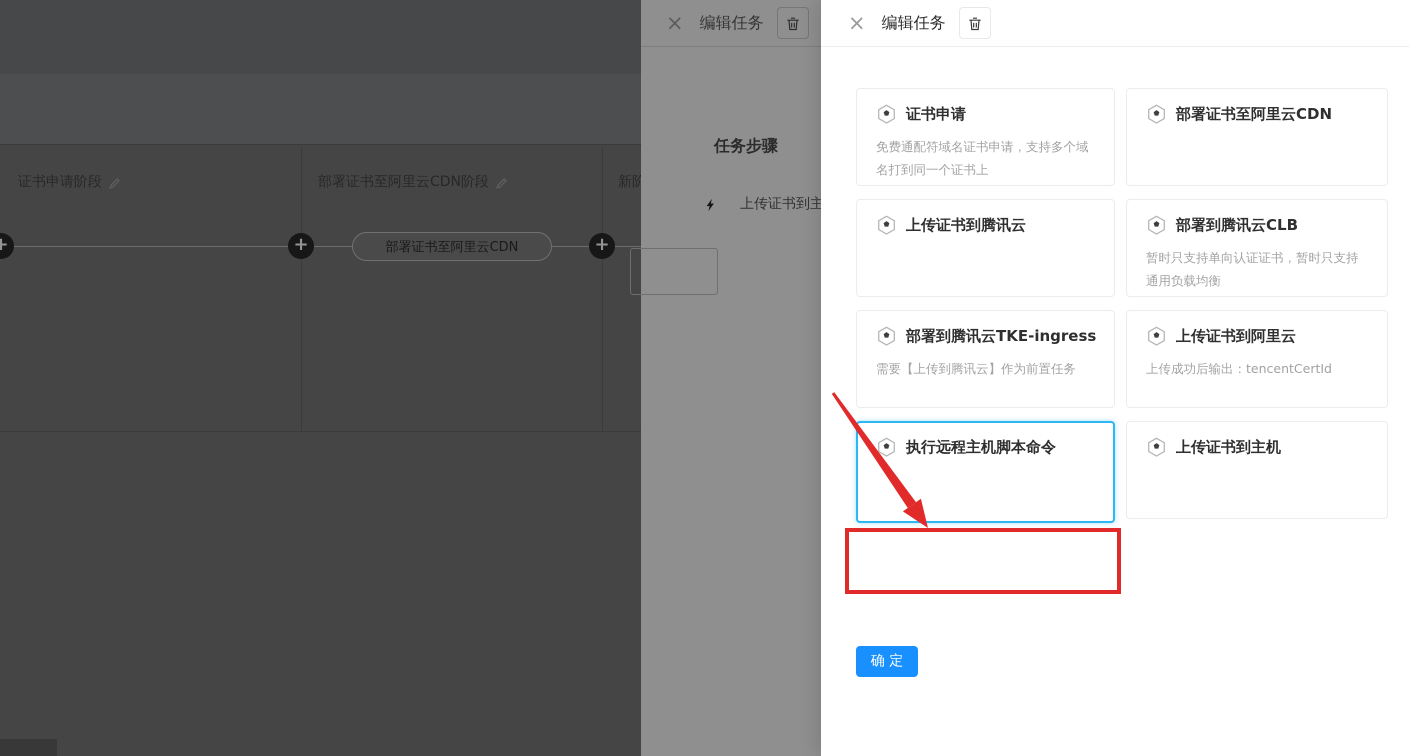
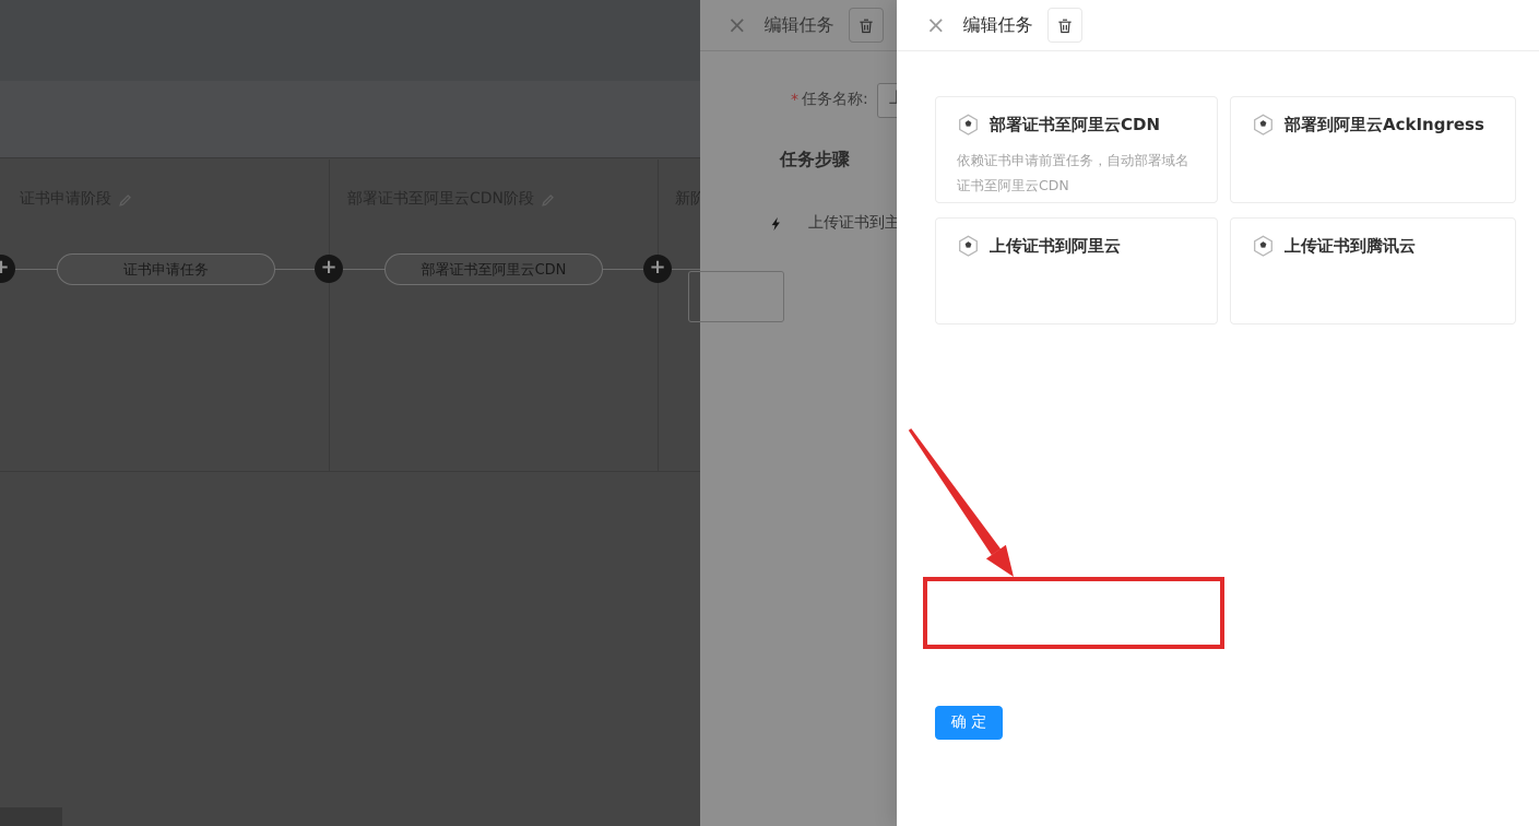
  证书申请阶段
  部署证书至阿里云CDN阶段
+ 证书申请任务
  部署证书至阿里云CDN
  +
  +
  +
  ×
  编辑任务
+ *
+ 任务名称:
  任务步骤
  上传证书到主
  ×
  编辑任务
- 证书申请
- 免费通配符域名证书申请，支持多个域名打到同一个证书上
  部署证书至阿里云CDN
+ 依赖证书申请前置任务，自动部署域名证书至阿里云CDN
+ 部署到阿里云AckIngress
- 上传证书到腾讯云
+ 上传证书到阿里云
- 部署到腾讯云CLB
- 暂时只支持单向认证证书，暂时只支持通用负载均衡
- 部署到腾讯云TKE-ingress
- 需要【上传到腾讯云】作为前置任务
- 上传证书到阿里云
+ 上传证书到腾讯云
- 上传成功后输出：tencentCertId
- 执行远程主机脚本命令
- 上传证书到主机
  确 定
